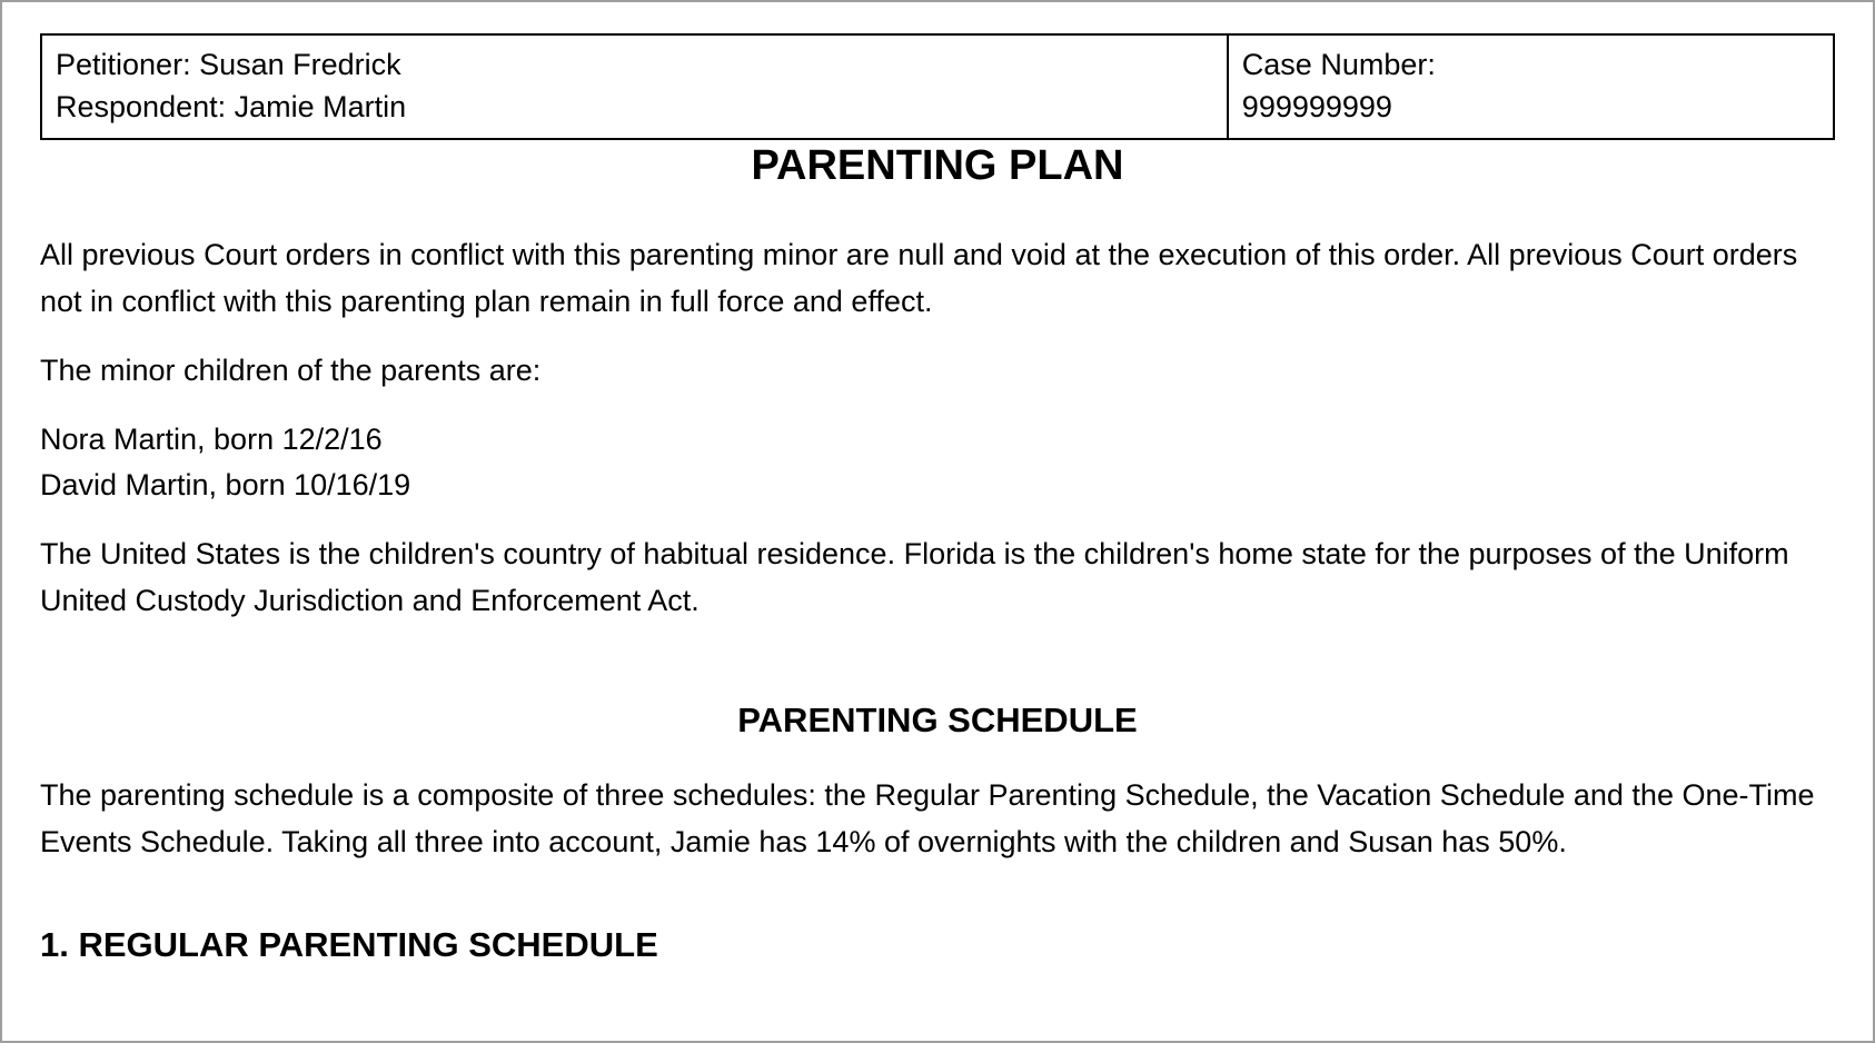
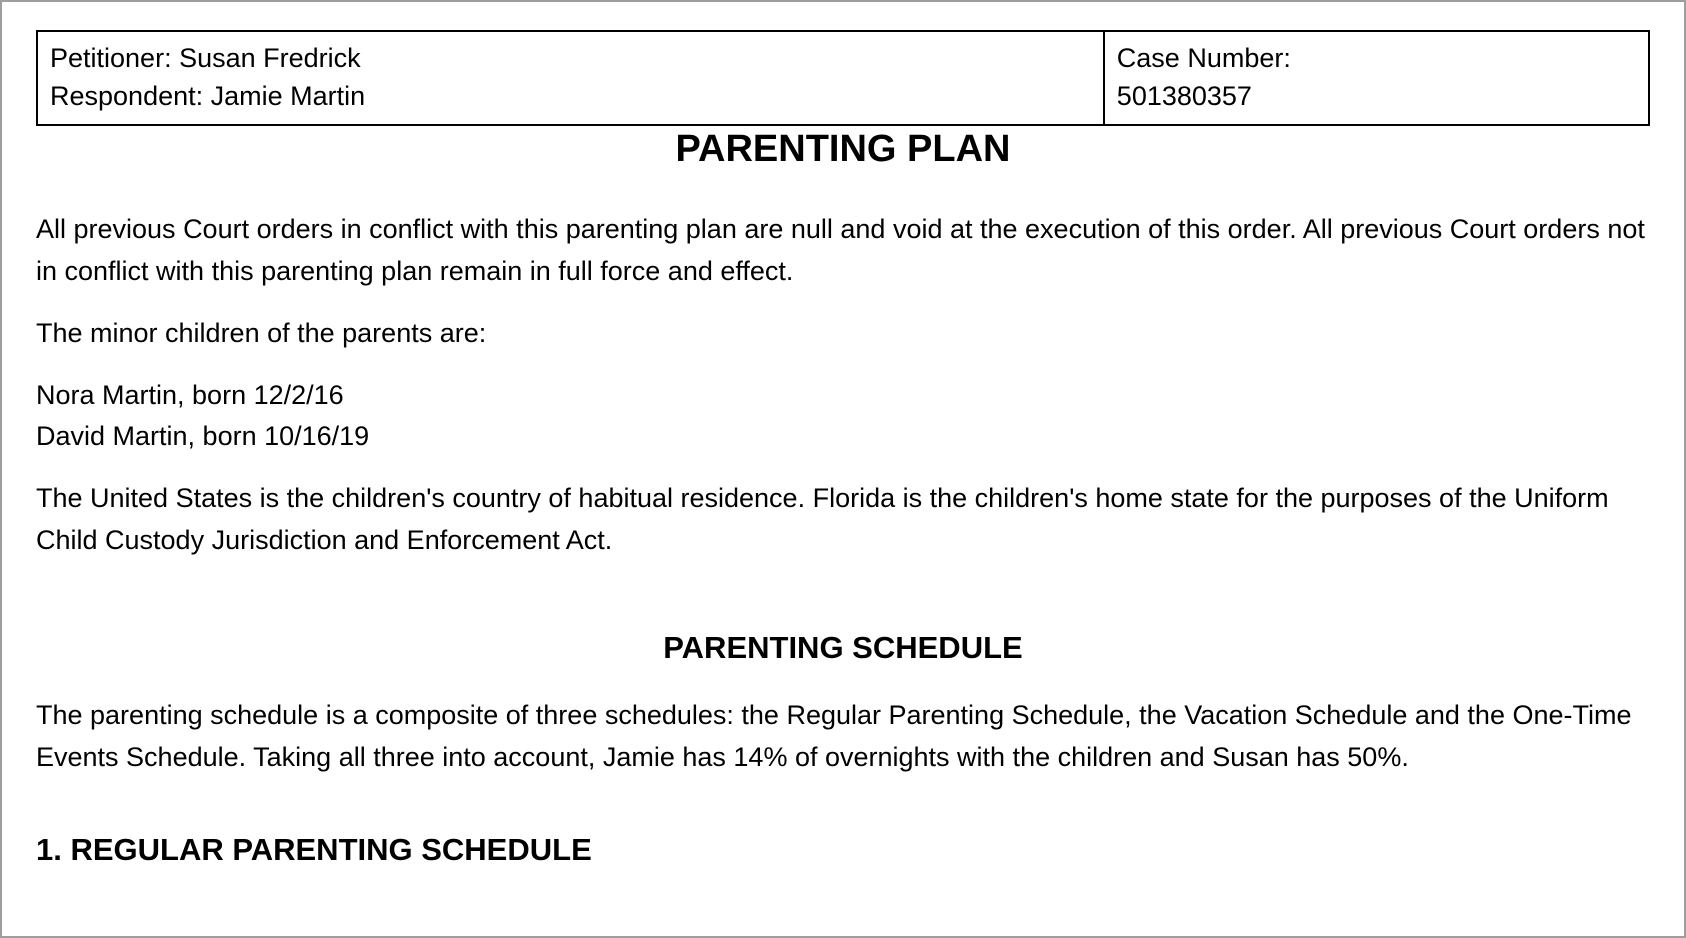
- Petitioner: Susan Fredrick Respondent: Jamie Martin	Case Number: 999999999
+ Petitioner: Susan Fredrick Respondent: Jamie Martin	Case Number: 501380357
  PARENTING PLAN
- All previous Court orders in conflict with this parenting minor are null and void at the execution of this order. All previous Court orders not in conflict with this parenting plan remain in full force and effect.
+ All previous Court orders in conflict with this parenting plan are null and void at the execution of this order. All previous Court orders not in conflict with this parenting plan remain in full force and effect.
  The minor children of the parents are:
  Nora Martin, born 12/2/16
  David Martin, born 10/16/19
- The United States is the children's country of habitual residence. Florida is the children's home state for the purposes of the Uniform United Custody Jurisdiction and Enforcement Act.
+ The United States is the children's country of habitual residence. Florida is the children's home state for the purposes of the Uniform Child Custody Jurisdiction and Enforcement Act.
  PARENTING SCHEDULE
  The parenting schedule is a composite of three schedules: the Regular Parenting Schedule, the Vacation Schedule and the One-Time Events Schedule. Taking all three into account, Jamie has 14% of overnights with the children and Susan has 50%.
  1. REGULAR PARENTING SCHEDULE
